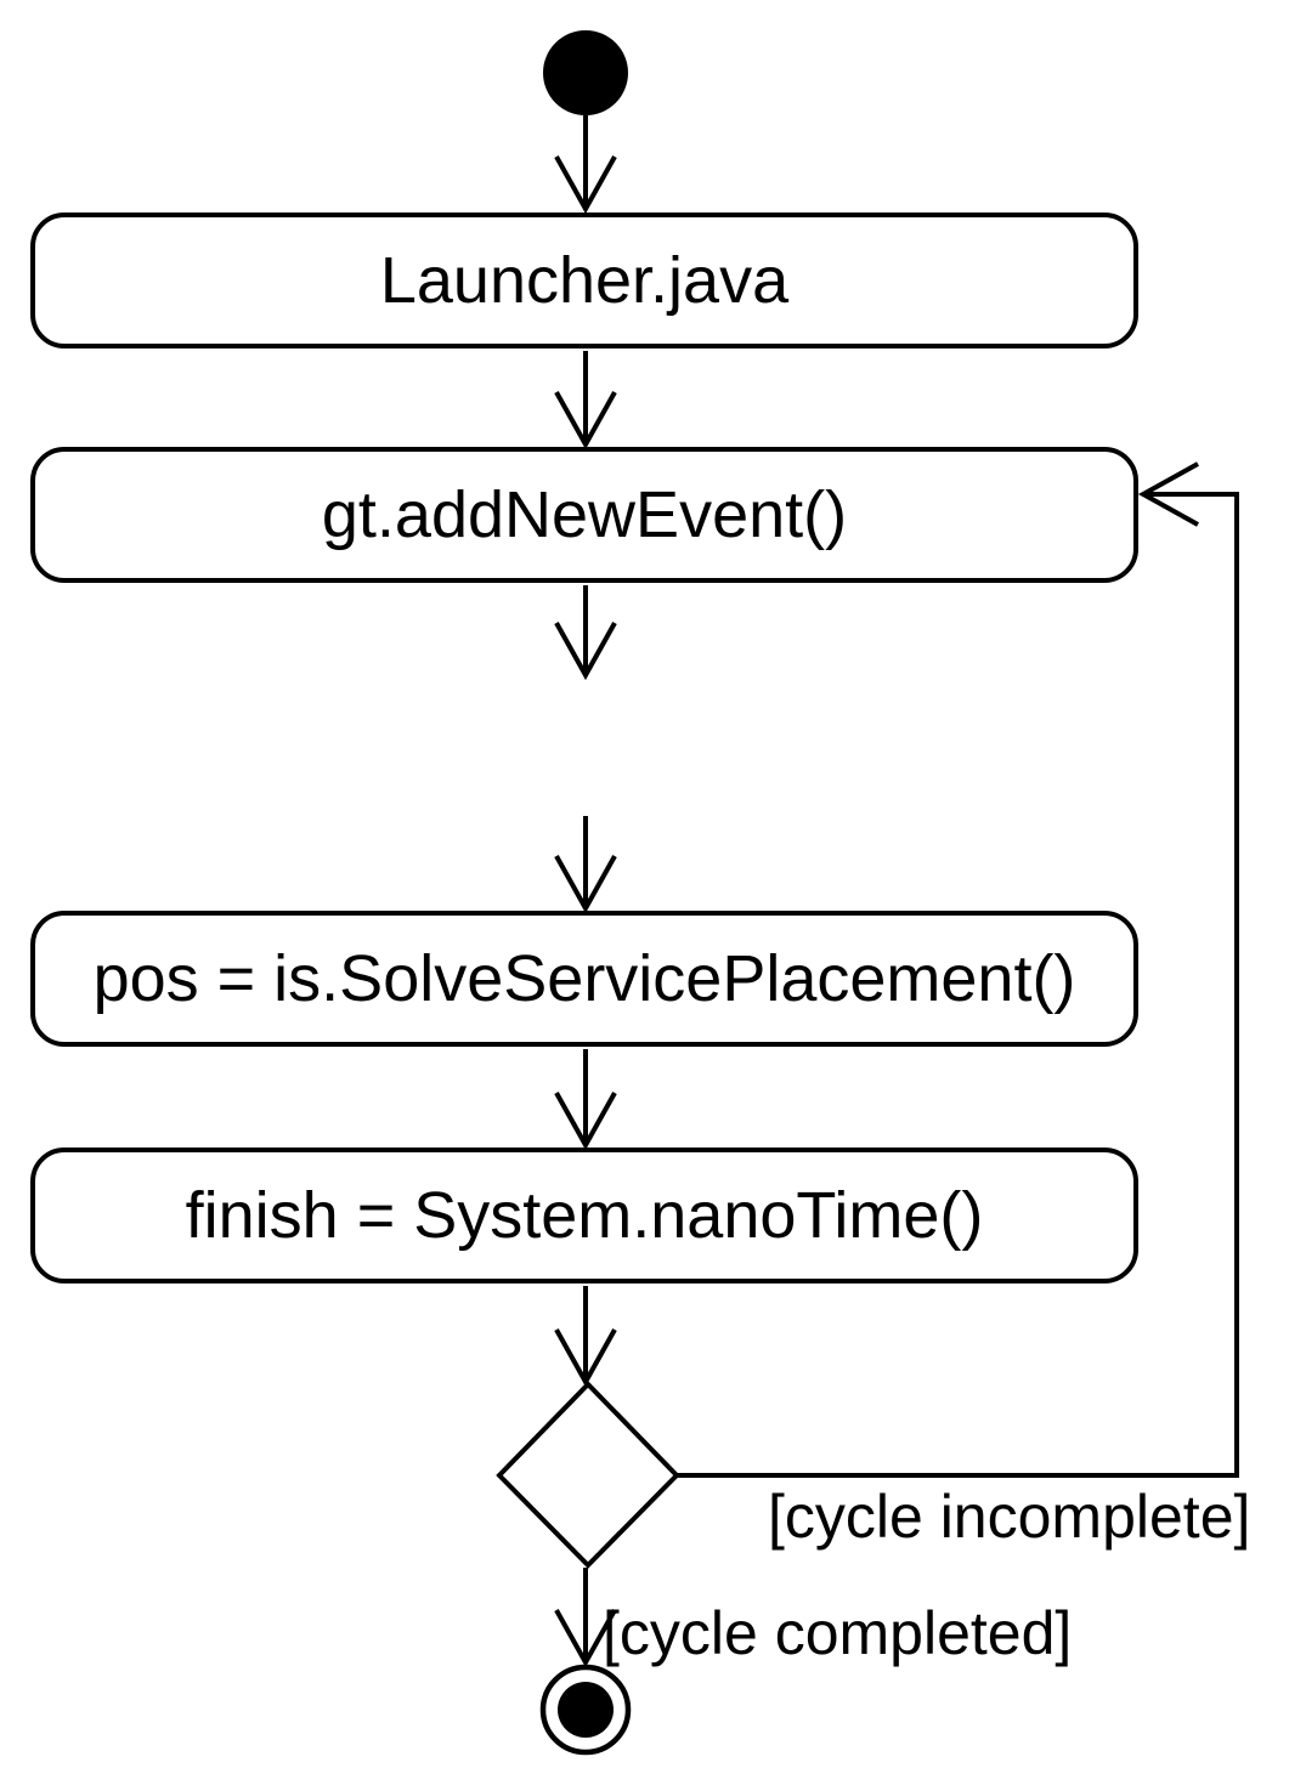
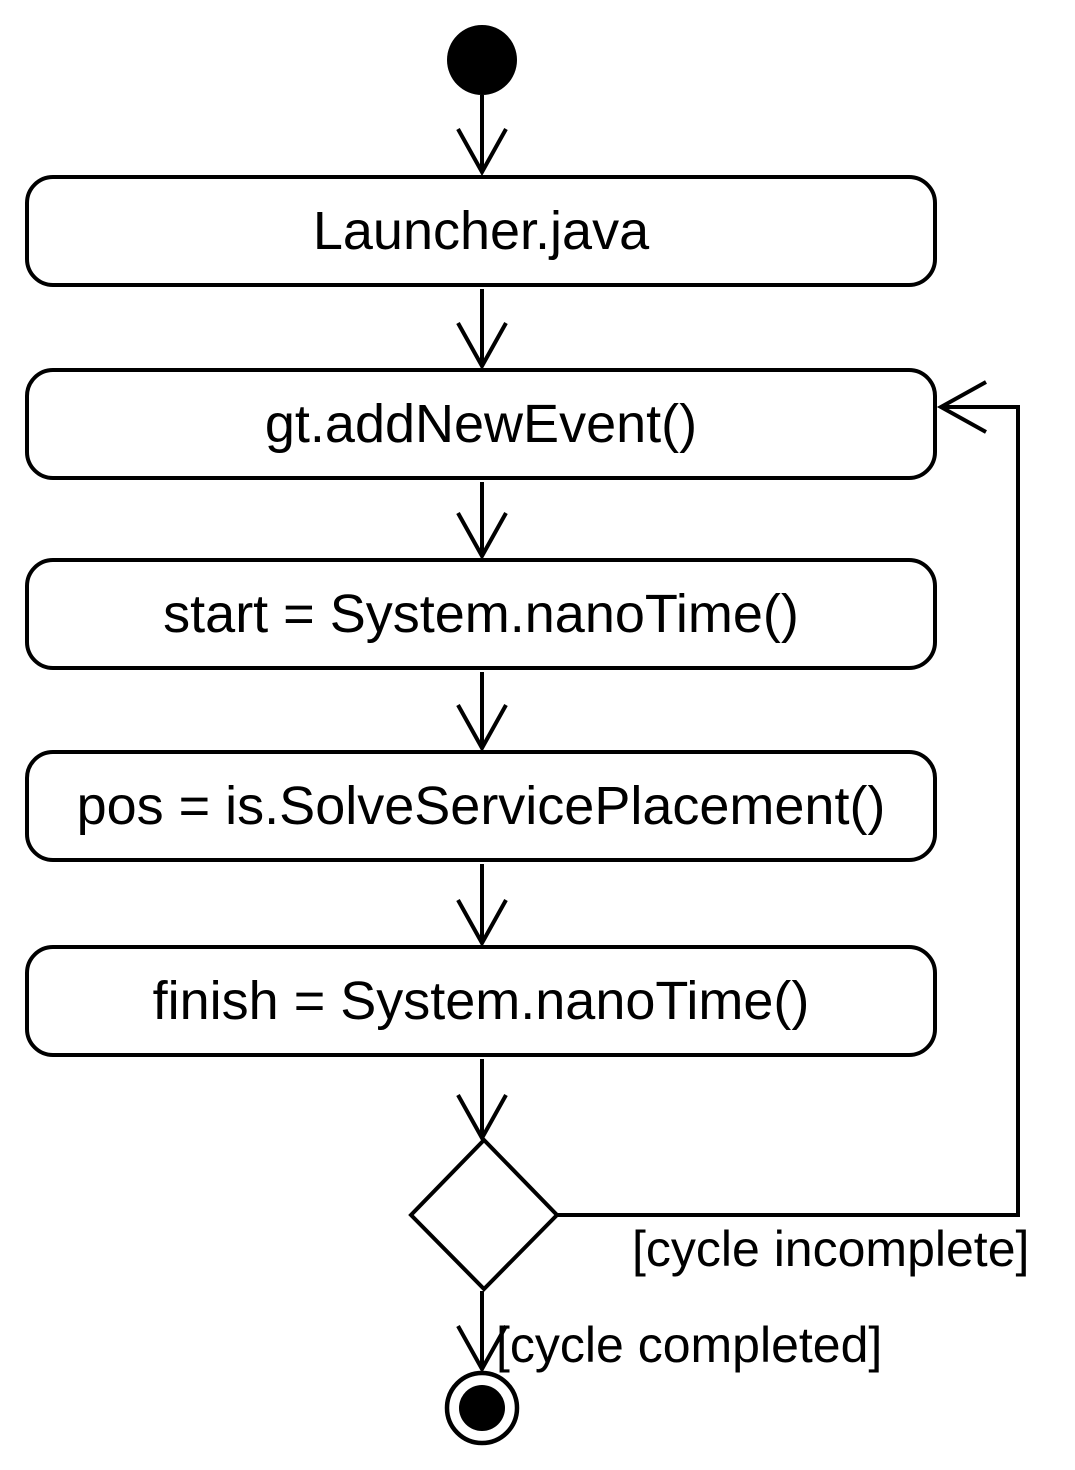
  Launcher.java
  gt.addNewEvent()
+ start = System.nanoTime()
  pos = is.SolveServicePlacement()
  finish = System.nanoTime()
  [cycle incomplete]
  [cycle completed]
